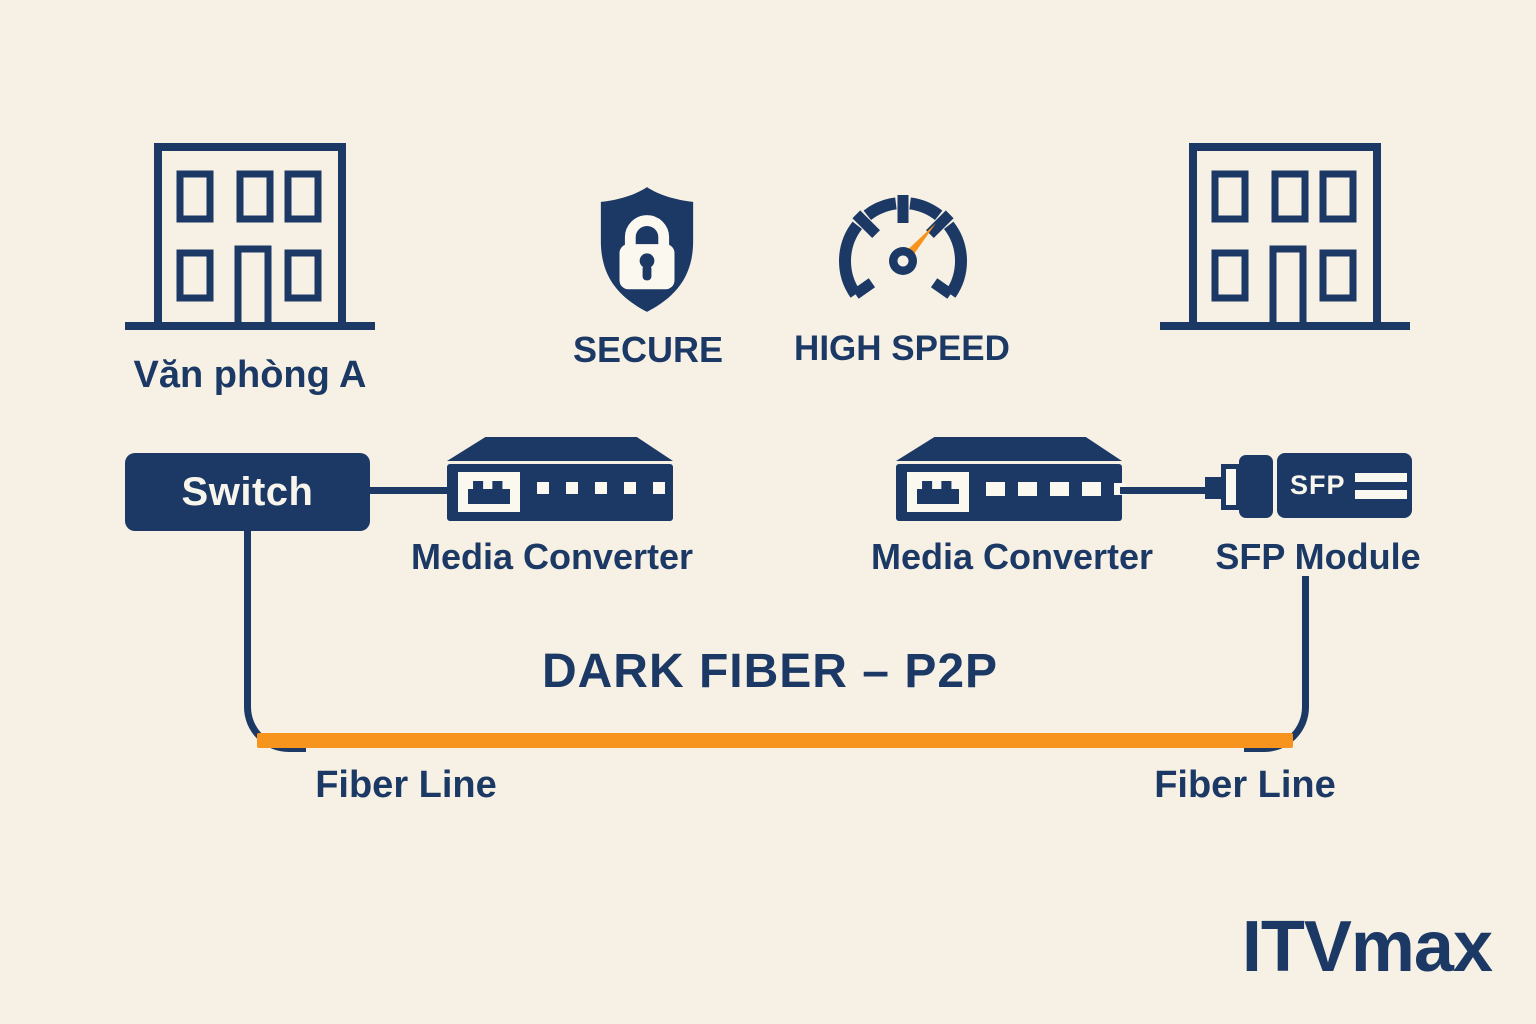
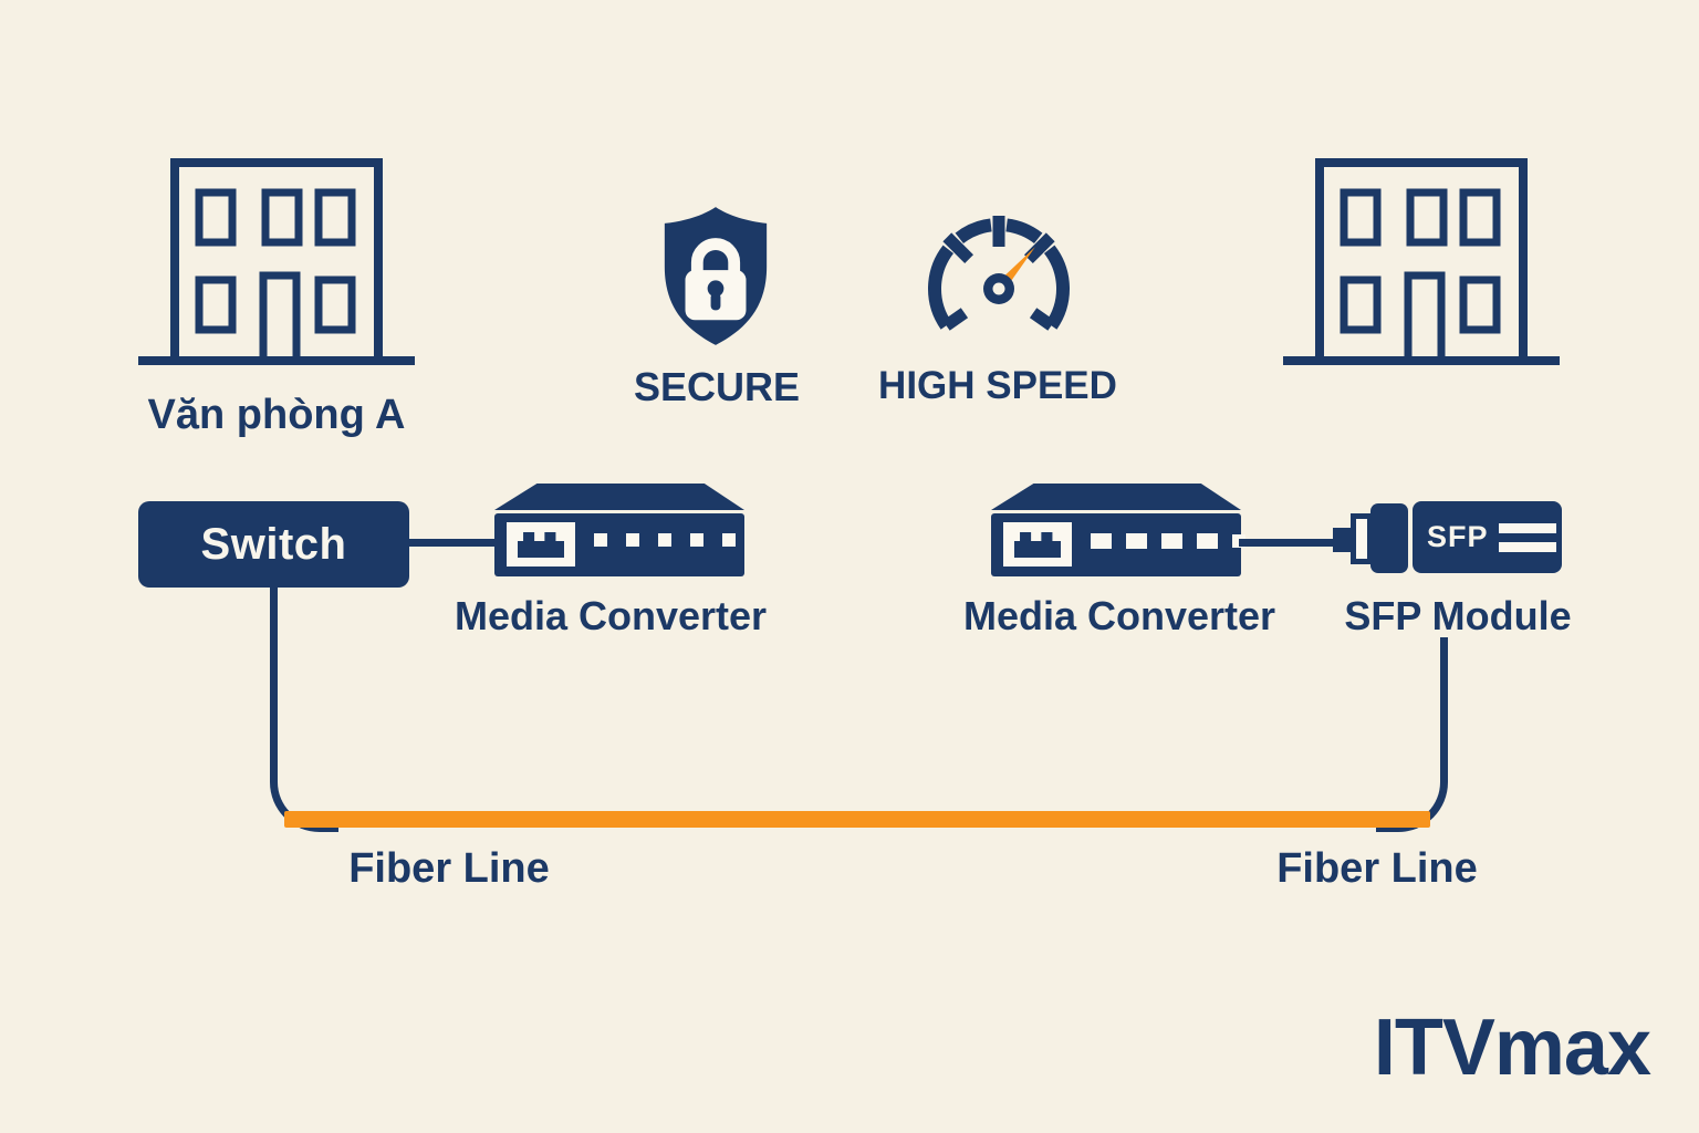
  Văn phòng A
  SECURE
  HIGH SPEED
  Switch
  Media Converter
  Media Converter
  SFP
  SFP Module
- DARK FIBER – P2P
  Fiber Line
  Fiber Line
  ITVmax
